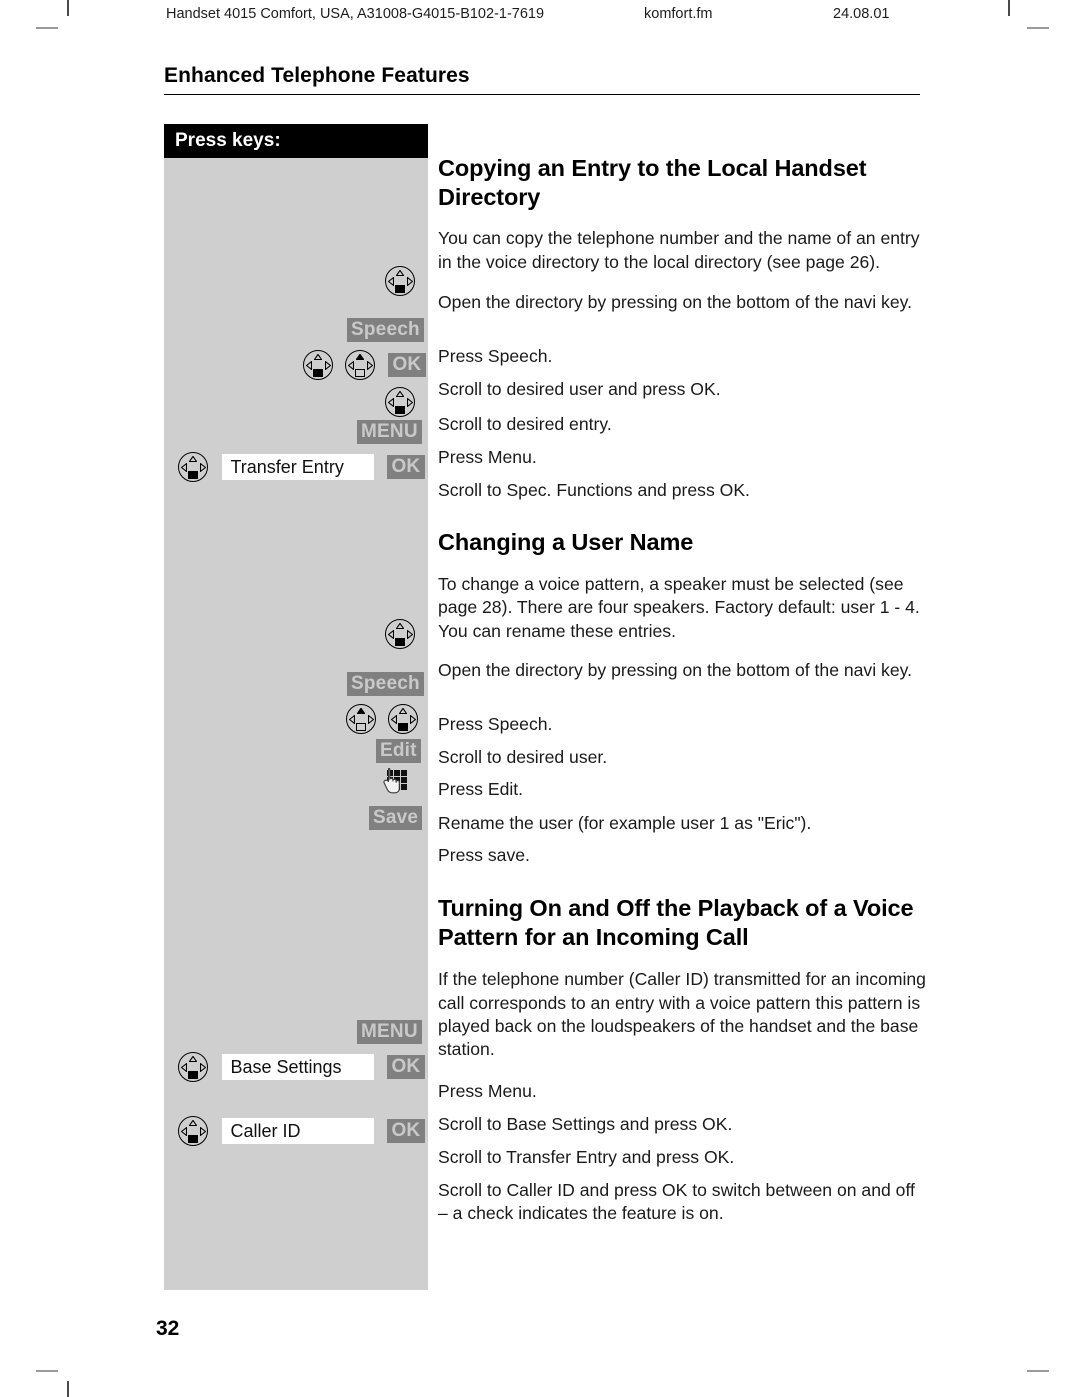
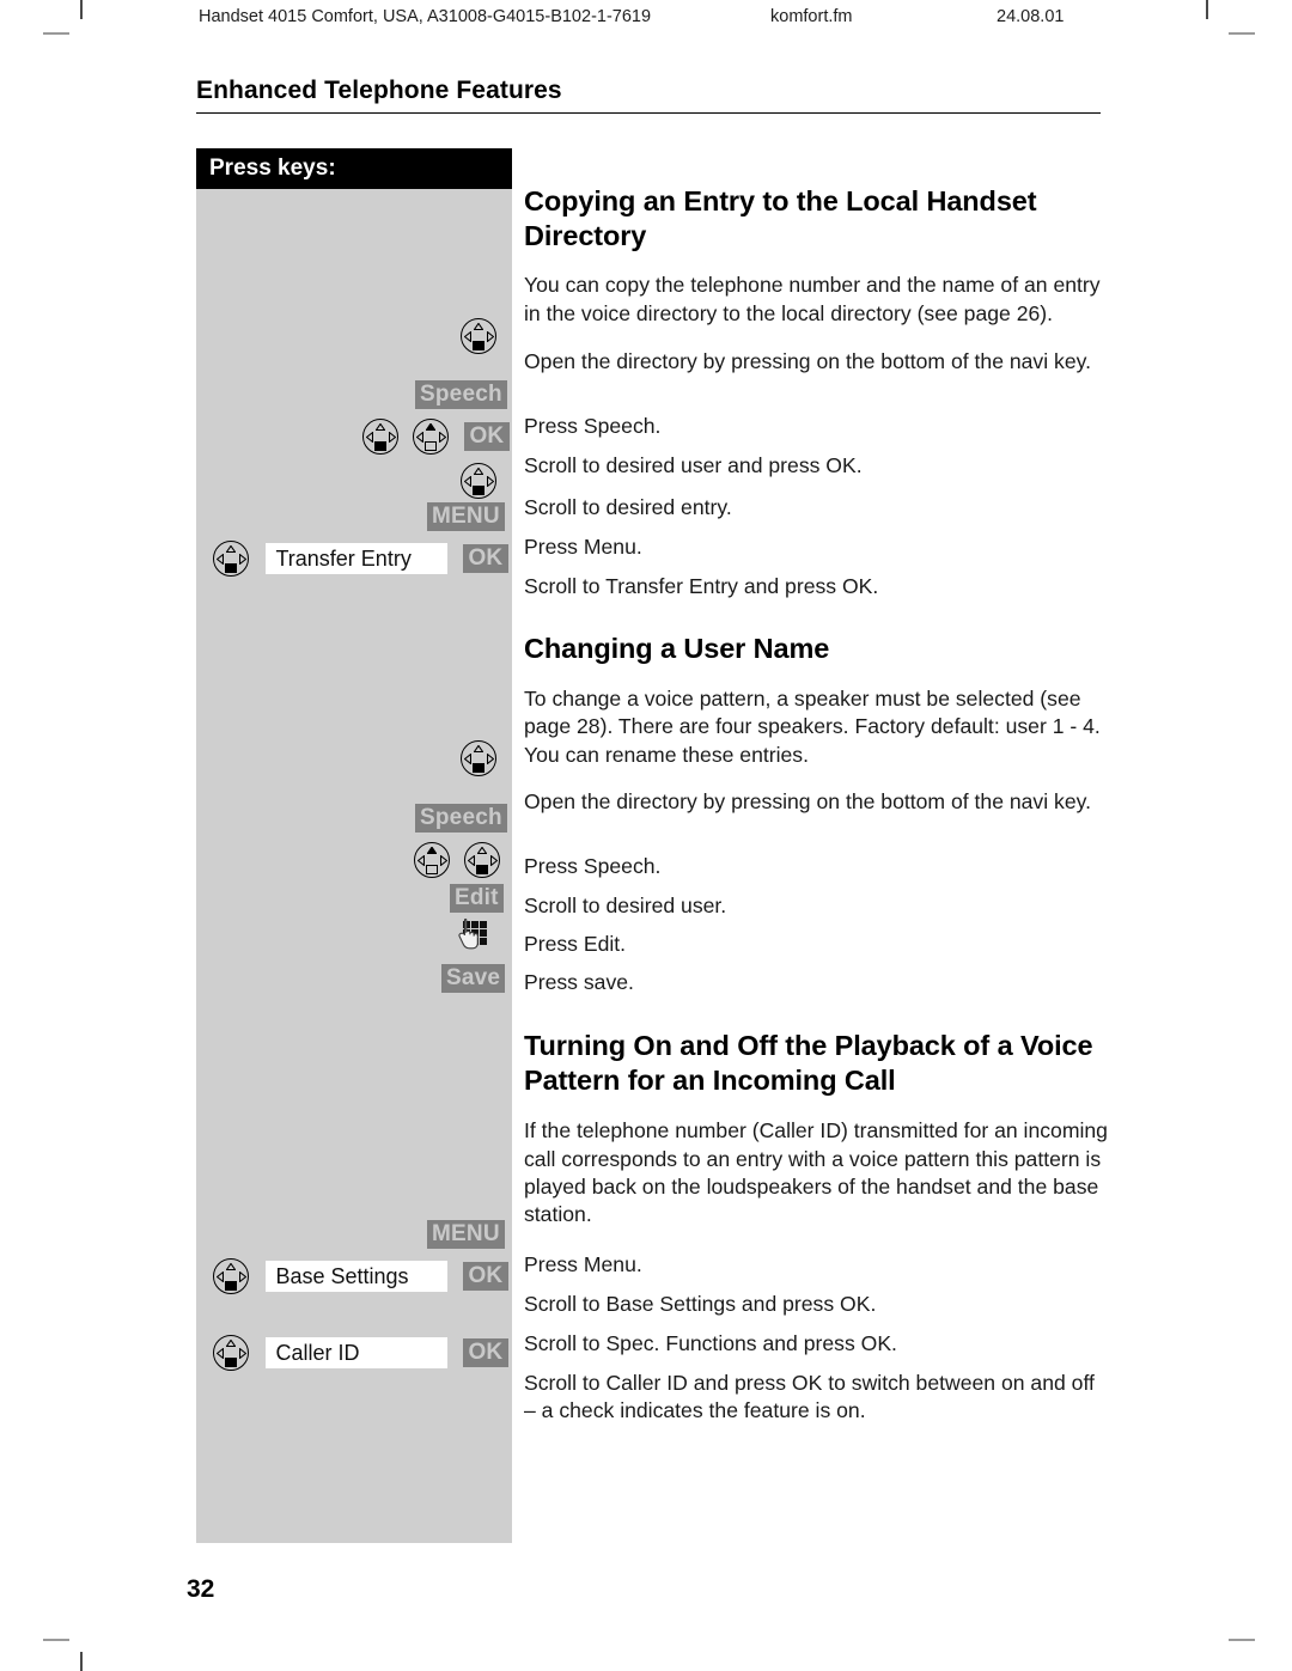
  Handset 4015 Comfort, USA, A31008-G4015-B102-1-7619
  komfort.fm
  24.08.01
  Enhanced Telephone Features
  Press keys:
  Speech
  OK
  MENU
  Transfer Entry OK
  Speech
  Edit
  Save
  MENU
  Base Settings OK
  Caller ID OK
  Copying an Entry to the Local Handset Directory
  You can copy the telephone number and the name of an entry in the voice directory to the local directory (see page 26).
  Open the directory by pressing on the bottom of the navi key.
  Press Speech.
  Scroll to desired user and press OK.
  Scroll to desired entry.
  Press Menu.
- Scroll to Spec. Functions and press OK.
+ Scroll to Transfer Entry and press OK.
  Changing a User Name
  To change a voice pattern, a speaker must be selected (see page 28). There are four speakers. Factory default: user 1 - 4. You can rename these entries.
  Open the directory by pressing on the bottom of the navi key.
  Press Speech.
  Scroll to desired user.
  Press Edit.
- Rename the user (for example user 1 as "Eric").
  Press save.
  Turning On and Off the Playback of a Voice Pattern for an Incoming Call
  If the telephone number (Caller ID) transmitted for an incoming call corresponds to an entry with a voice pattern this pattern is played back on the loudspeakers of the handset and the base station.
  Press Menu.
  Scroll to Base Settings and press OK.
- Scroll to Transfer Entry and press OK.
+ Scroll to Spec. Functions and press OK.
  Scroll to Caller ID and press OK to switch between on and off – a check indicates the feature is on.
  32
